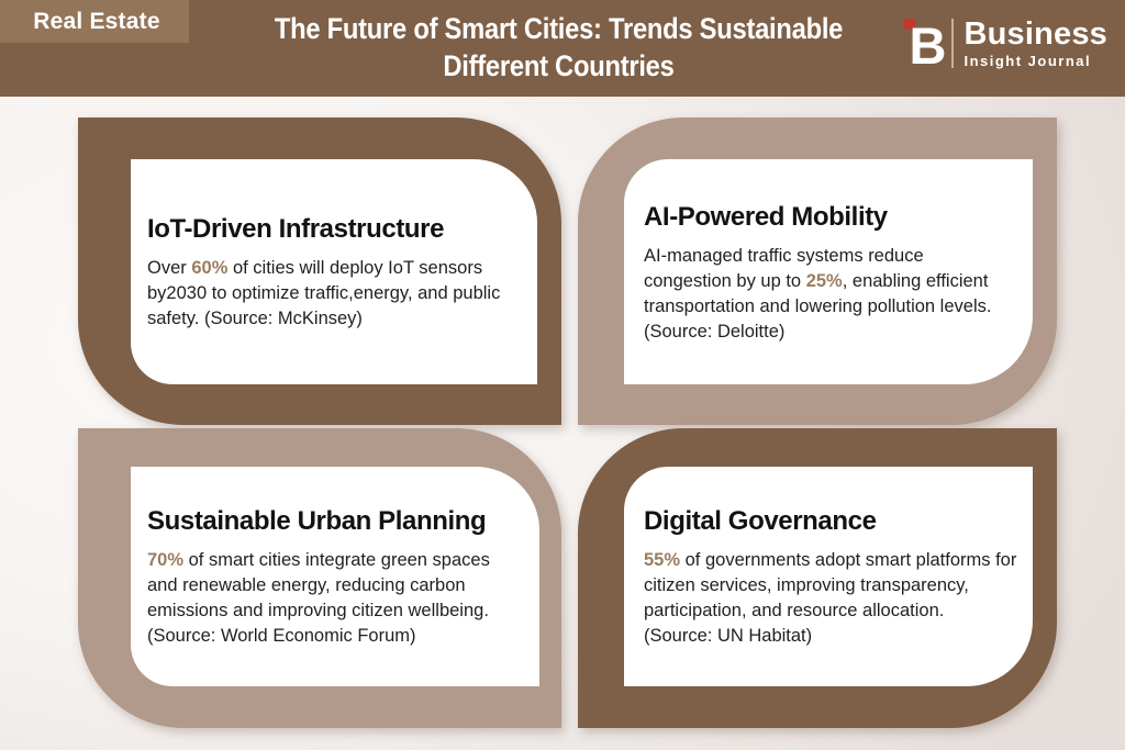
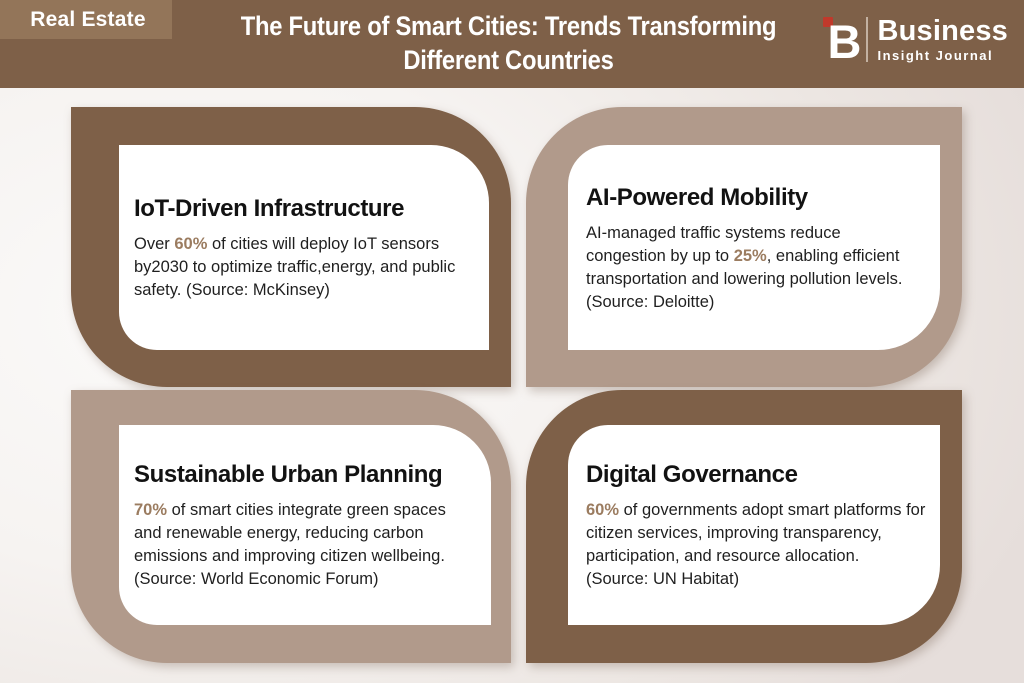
  Real Estate
- The Future of Smart Cities: Trends Sustainable Different Countries
+ The Future of Smart Cities: Trends Transforming Different Countries
  B
  Business
  Insight Journal
  IoT-Driven Infrastructure
  Over 60% of cities will deploy IoT sensors by2030 to optimize traffic,energy, and public safety. (Source: McKinsey)
  AI-Powered Mobility
  AI-managed traffic systems reduce congestion by up to 25%, enabling efficient transportation and lowering pollution levels. (Source: Deloitte)
  Sustainable Urban Planning
  70% of smart cities integrate green spaces and renewable energy, reducing carbon emissions and improving citizen wellbeing. (Source: World Economic Forum)
  Digital Governance
- 55% of governments adopt smart platforms for citizen services, improving transparency, participation, and resource allocation. (Source: UN Habitat)
+ 60% of governments adopt smart platforms for citizen services, improving transparency, participation, and resource allocation. (Source: UN Habitat)
